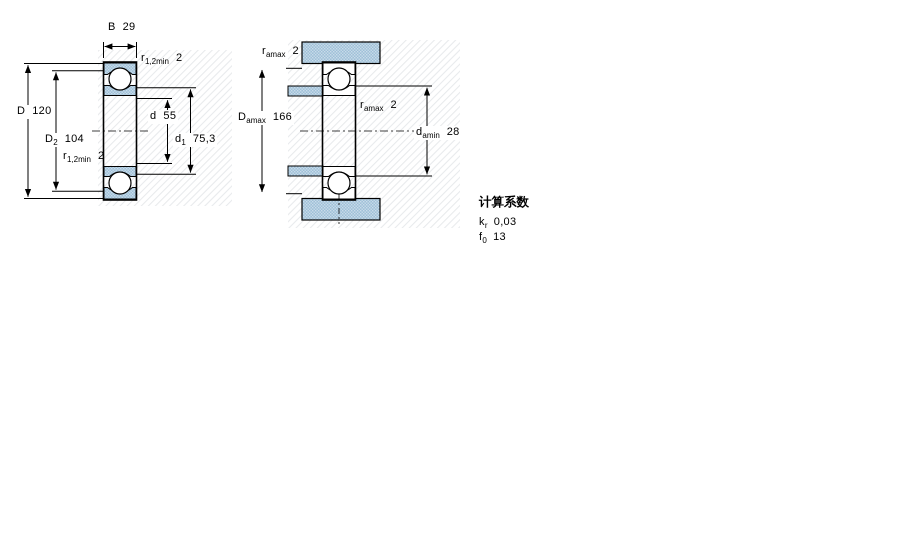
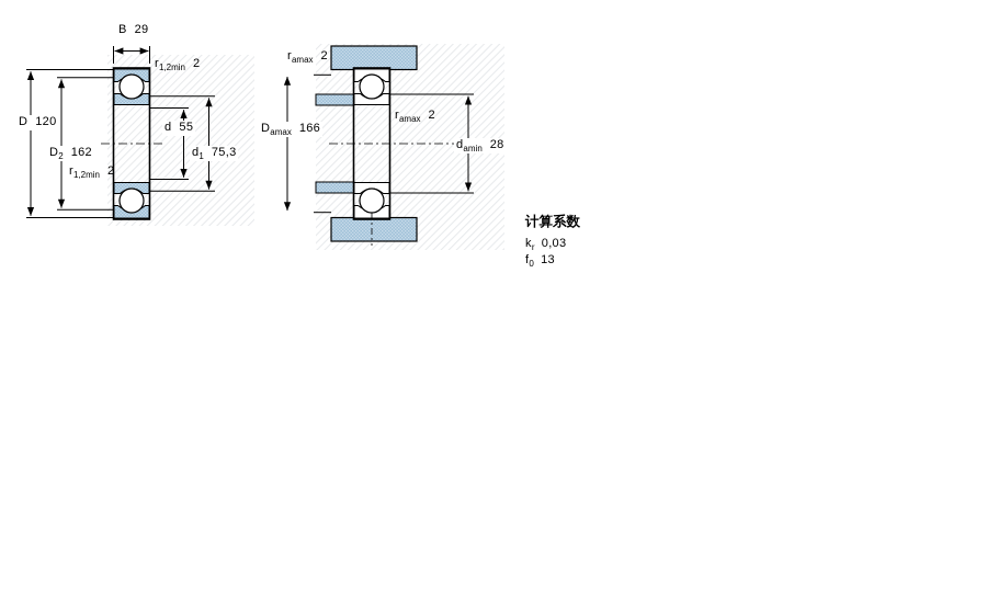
  B 29
  r1,2min 2
  D 120
- D2 104
+ D2 162
  r1,2min 2
  d 55
  d1 75,3
  ramax 2
  Damax 166
  ramax 2
  damin 28
  计算系数
  kr 0,03
  f0 13
